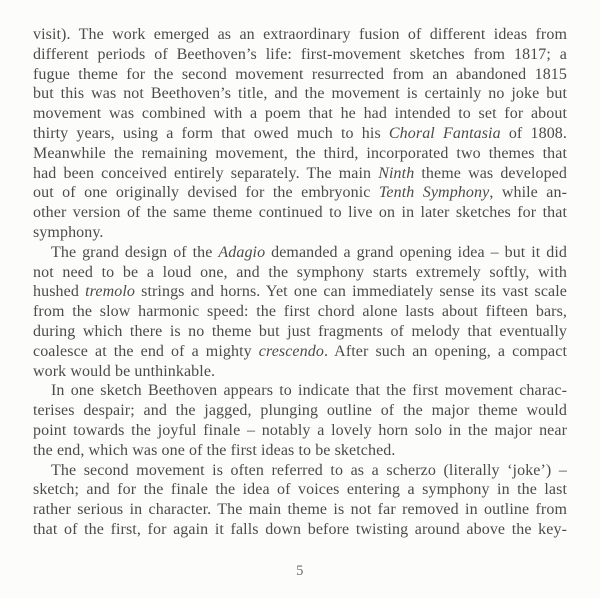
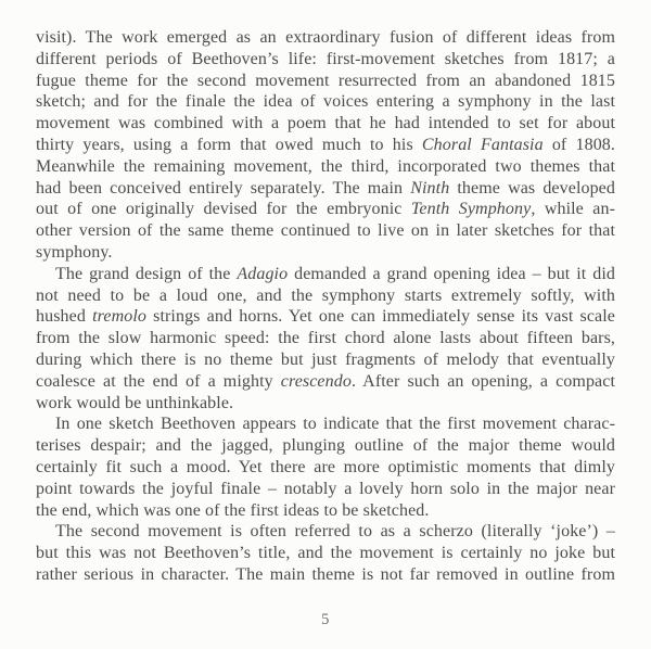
  visit). The work emerged as an extraordinary fusion of different ideas from
  different periods of Beethoven’s life: first-movement sketches from 1817; a
  fugue theme for the second movement resurrected from an abandoned 1815
- but this was not Beethoven’s title, and the movement is certainly no joke but
+ sketch; and for the finale the idea of voices entering a symphony in the last
  movement was combined with a poem that he had intended to set for about
  thirty years, using a form that owed much to his Choral Fantasia of 1808.
  Meanwhile the remaining movement, the third, incorporated two themes that
  had been conceived entirely separately. The main Ninth theme was developed
  out of one originally devised for the embryonic Tenth Symphony, while an-
  other version of the same theme continued to live on in later sketches for that
  symphony.
  The grand design of the Adagio demanded a grand opening idea – but it did
  not need to be a loud one, and the symphony starts extremely softly, with
  hushed tremolo strings and horns. Yet one can immediately sense its vast scale
  from the slow harmonic speed: the first chord alone lasts about fifteen bars,
  during which there is no theme but just fragments of melody that eventually
  coalesce at the end of a mighty crescendo. After such an opening, a compact
  work would be unthinkable.
  In one sketch Beethoven appears to indicate that the first movement charac-
  terises despair; and the jagged, plunging outline of the major theme would
+ certainly fit such a mood. Yet there are more optimistic moments that dimly
  point towards the joyful finale – notably a lovely horn solo in the major near
  the end, which was one of the first ideas to be sketched.
  The second movement is often referred to as a scherzo (literally ‘joke’) –
- sketch; and for the finale the idea of voices entering a symphony in the last
+ but this was not Beethoven’s title, and the movement is certainly no joke but
  rather serious in character. The main theme is not far removed in outline from
- that of the first, for again it falls down before twisting around above the key-
  5
